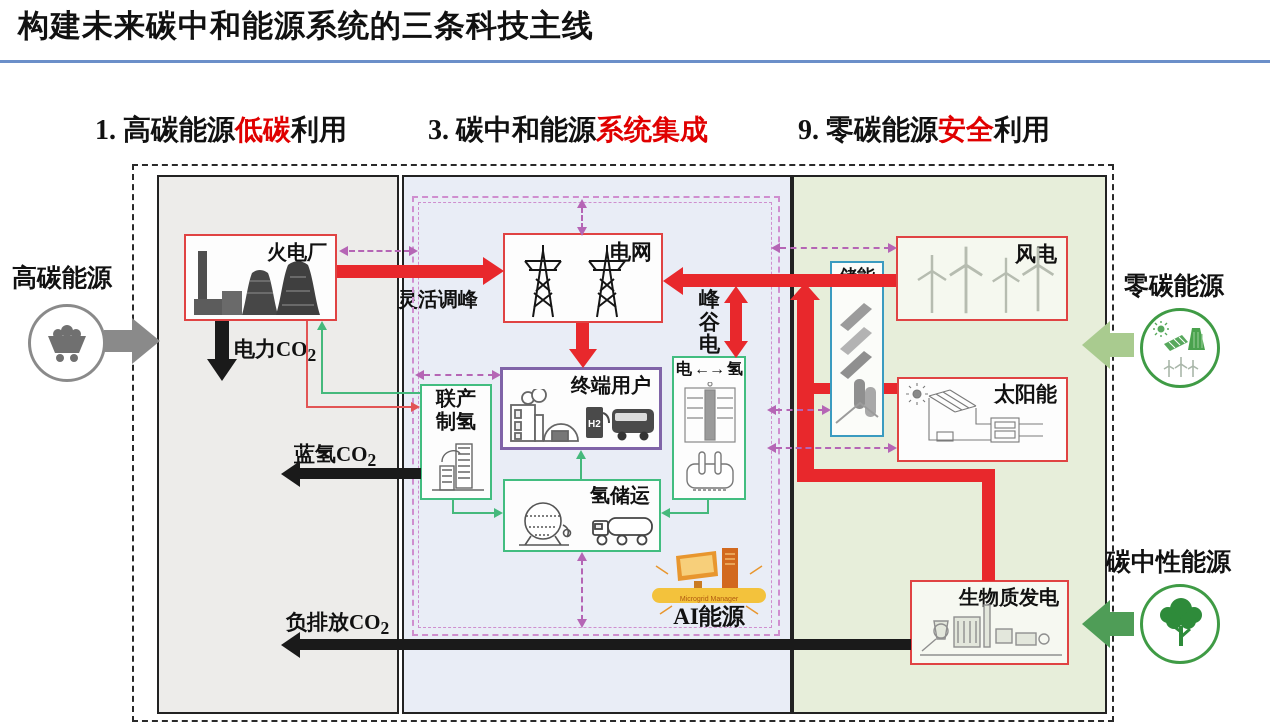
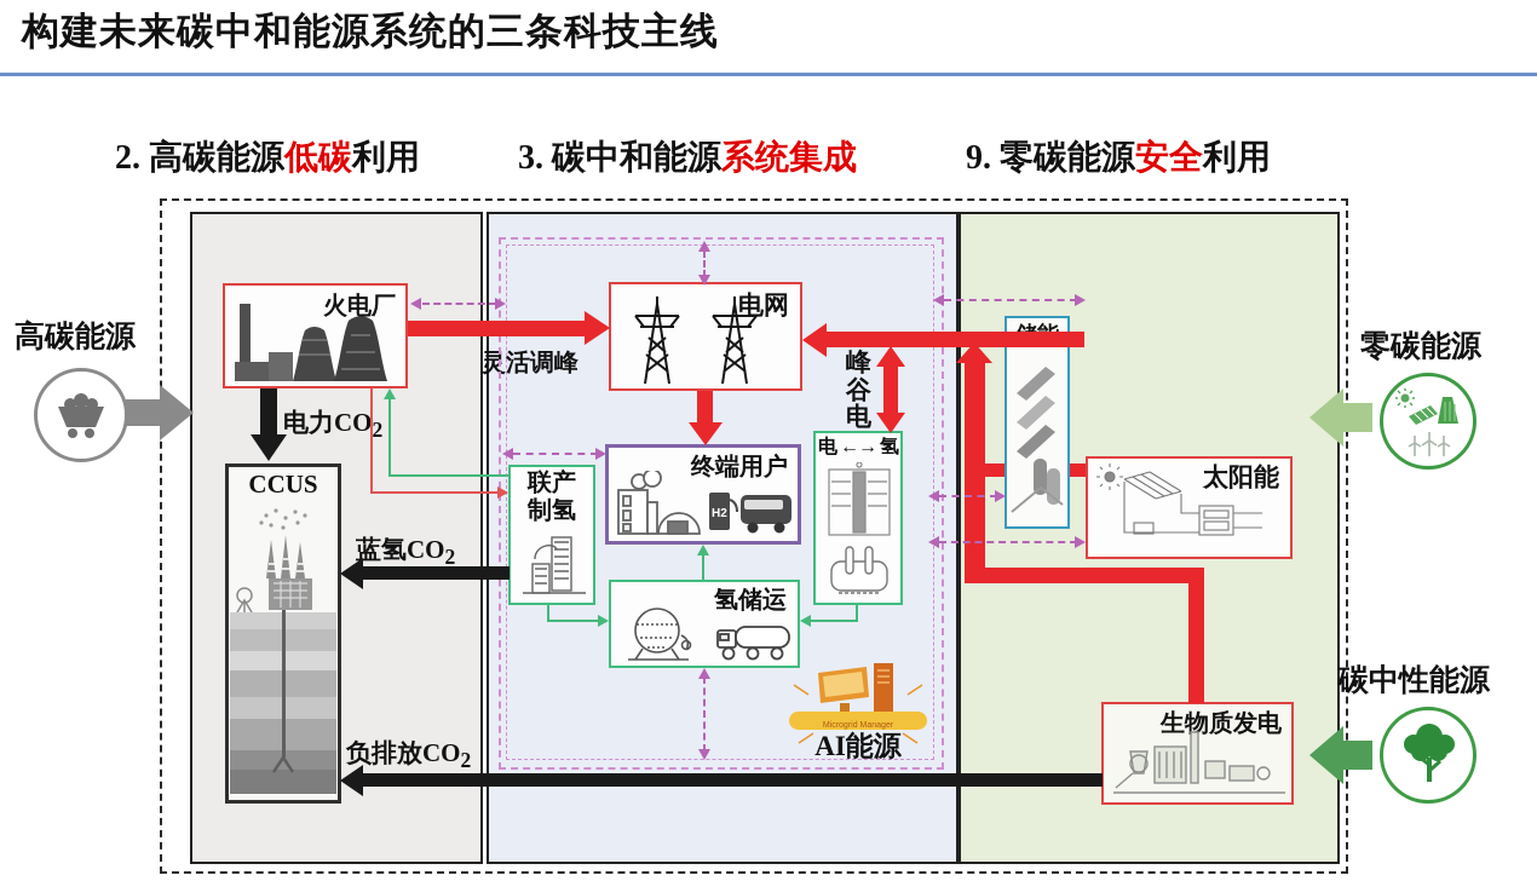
  构建未来碳中和能源系统的三条科技主线
- 1. 高碳能源低碳利用
+ 2. 高碳能源低碳利用
  3. 碳中和能源系统集成
  9. 零碳能源安全利用
  火电厂
+ CCUS
  电网
  终端用户
  H2
  联产
  制氢
  氢储运
  电 ←→ 氢
  AI能源
- 风电
  太阳能
  生物质发电
  高碳能源
  零碳能源
  碳中性能源
  灵活调峰
  峰谷电
  电力CO2
  蓝氢CO2
  负排放CO2
